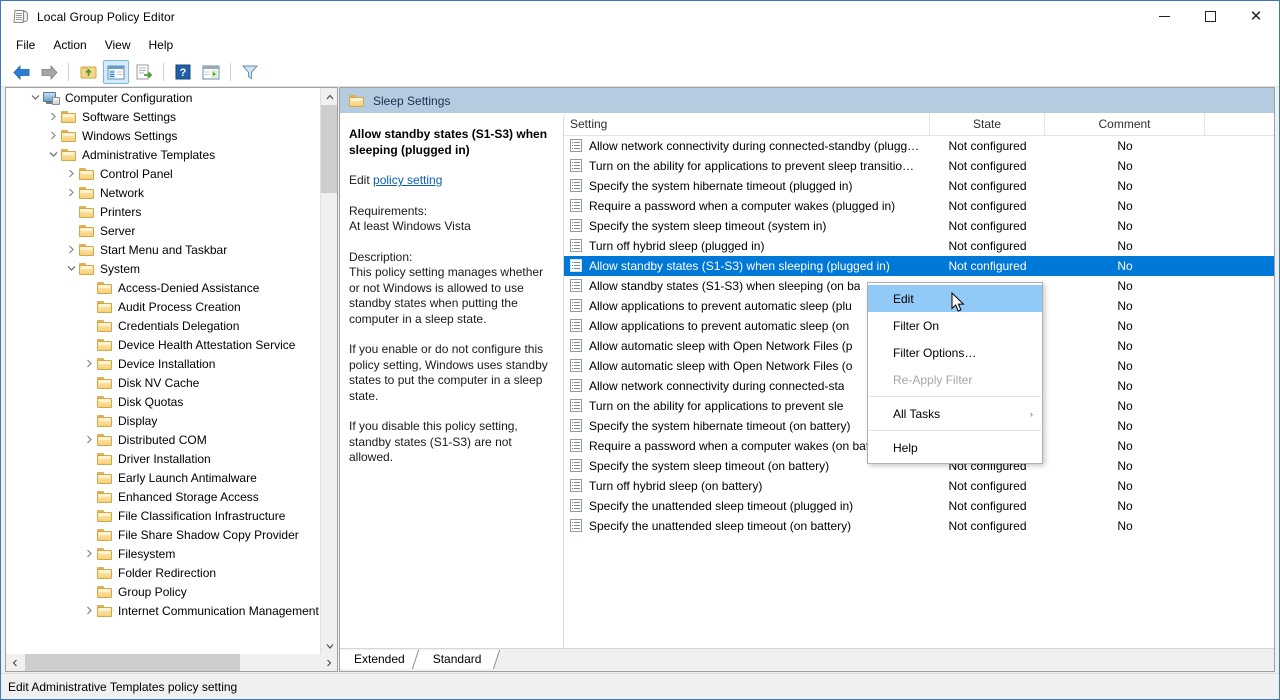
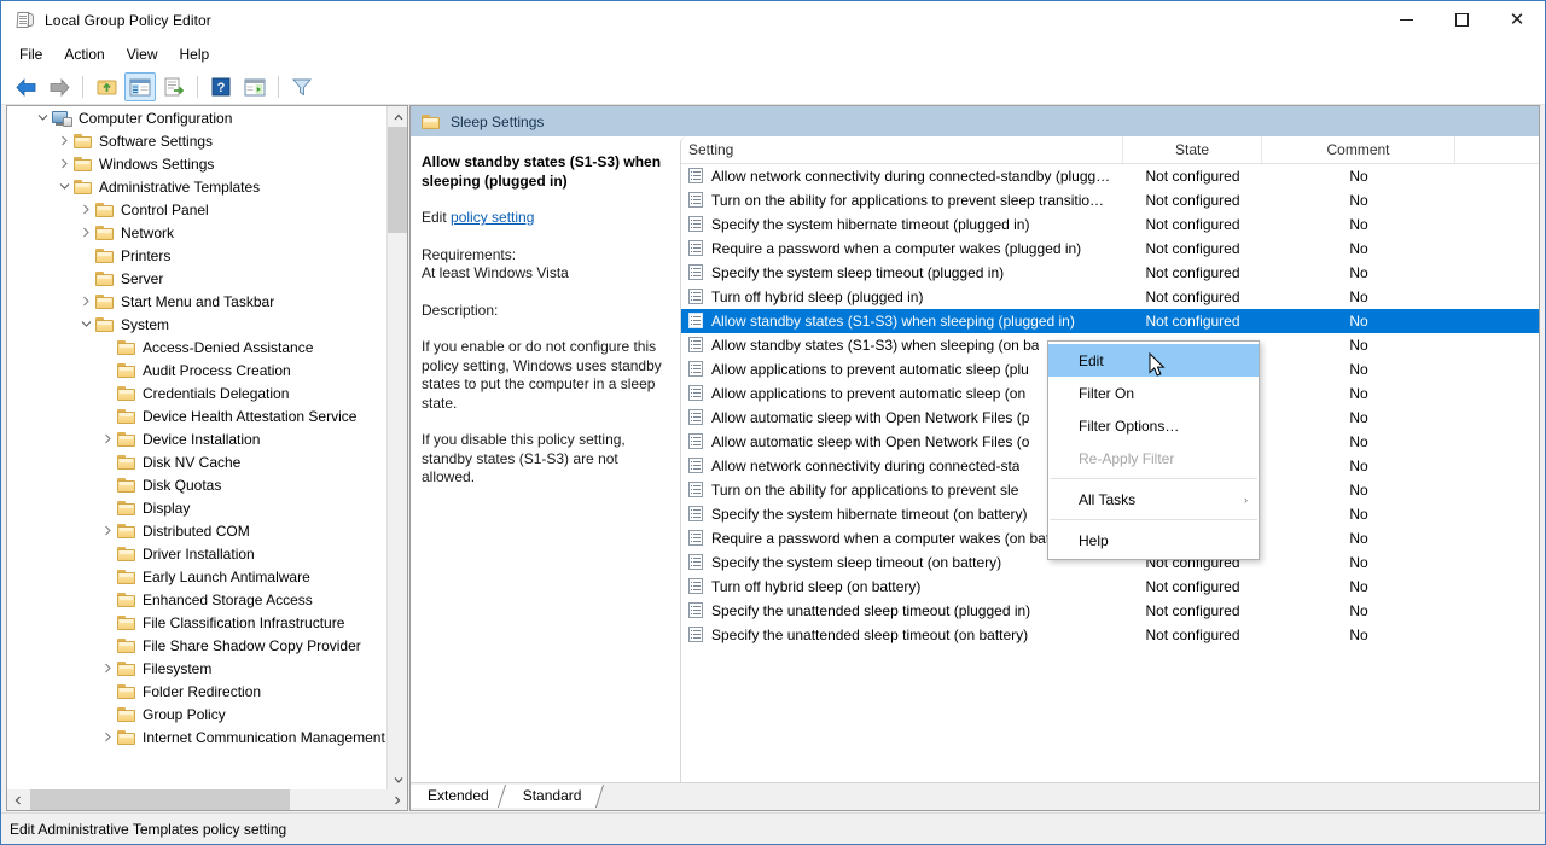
  Local Group Policy Editor
  ✕
  File
  Action
  View
  Help
  ?
  Computer Configuration
  Software Settings
  Windows Settings
  Administrative Templates
  Control Panel
  Network
  Printers
  Server
  Start Menu and Taskbar
  System
  Access-Denied Assistance
  Audit Process Creation
  Credentials Delegation
  Device Health Attestation Service
  Device Installation
  Disk NV Cache
  Disk Quotas
  Display
  Distributed COM
  Driver Installation
  Early Launch Antimalware
  Enhanced Storage Access
  File Classification Infrastructure
  File Share Shadow Copy Provider
  Filesystem
  Folder Redirection
  Group Policy
  Internet Communication Management
  Sleep Settings
  Allow standby states (S1-S3) when sleeping (plugged in)
  Edit policy setting
  Requirements:
  At least Windows Vista
  Description:
- This policy setting manages whether or not Windows is allowed to use standby states when putting the computer in a sleep state.
  If you enable or do not configure this policy setting, Windows uses standby states to put the computer in a sleep state.
  If you disable this policy setting, standby states (S1-S3) are not allowed.
  Setting
  State
  Comment
  Allow network connectivity during connected-standby (plugg…
  Not configured
  No
  Turn on the ability for applications to prevent sleep transitio…
  Not configured
  No
  Specify the system hibernate timeout (plugged in)
  Not configured
  No
  Require a password when a computer wakes (plugged in)
  Not configured
  No
- Specify the system sleep timeout (system in)
+ Specify the system sleep timeout (plugged in)
  Not configured
  No
  Turn off hybrid sleep (plugged in)
  Not configured
  No
  Allow standby states (S1-S3) when sleeping (plugged in)
  Not configured
  No
  Allow standby states (S1-S3) when sleeping (on ba
  No
  Allow applications to prevent automatic sleep (plu
  No
  Allow applications to prevent automatic sleep (on
  No
  Allow automatic sleep with Open Network Files (p
  No
  Allow automatic sleep with Open Network Files (o
  No
  Allow network connectivity during connected-sta
  No
  Turn on the ability for applications to prevent sle
  No
  Specify the system hibernate timeout (on battery)
  No
  Require a password when a computer wakes (on ba
  No
  Specify the system sleep timeout (on battery)
  Not configured
  No
  Turn off hybrid sleep (on battery)
  Not configured
  No
  Specify the unattended sleep timeout (plugged in)
  Not configured
  No
  Specify the unattended sleep timeout (on battery)
  Not configured
  No
  Extended
  Standard
  Edit Administrative Templates policy setting
  Edit
  Filter On
  Filter Options…
  Re-Apply Filter
  All Tasks
  ›
  Help
